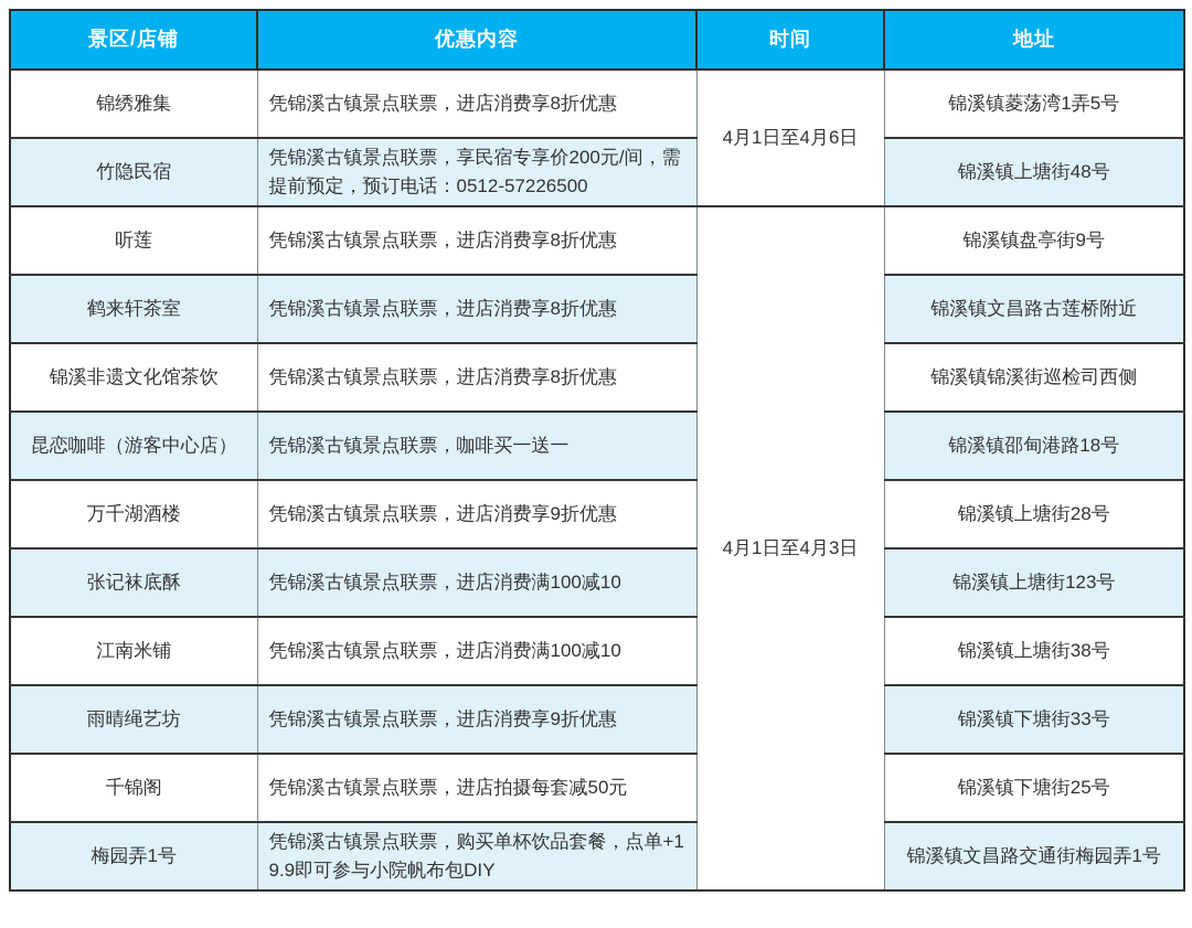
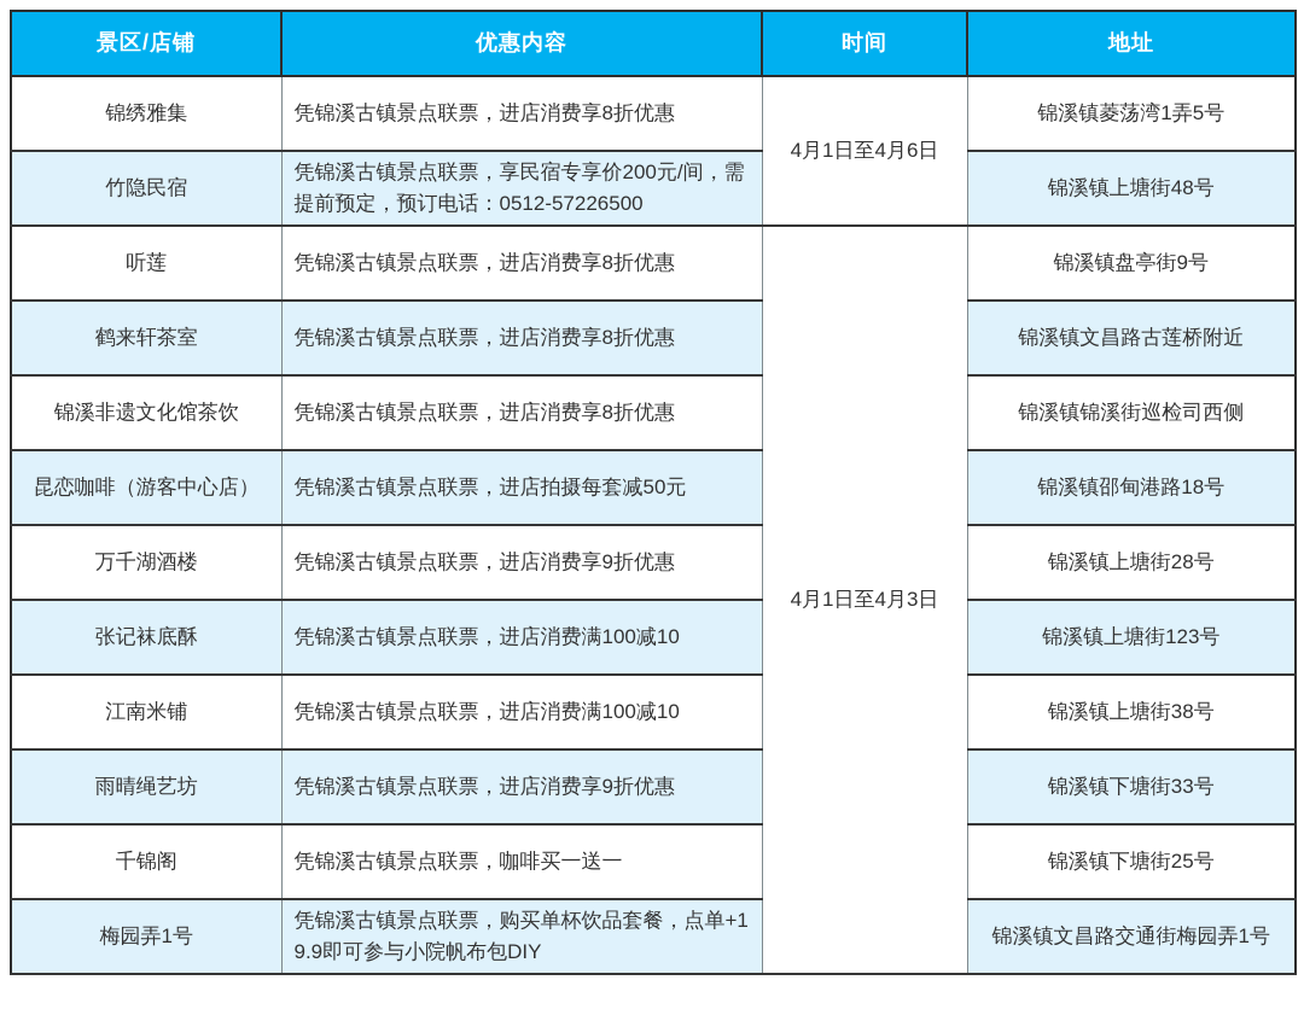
  景区/店铺	优惠内容	时间	地址
  锦绣雅集	凭锦溪古镇景点联票，进店消费享8折优惠	4月1日至4月6日	锦溪镇菱荡湾1弄5号
  竹隐民宿	凭锦溪古镇景点联票，享民宿专享价200元/间，需提前预定，预订电话：0512-57226500	锦溪镇上塘街48号
  听莲	凭锦溪古镇景点联票，进店消费享8折优惠	4月1日至4月3日	锦溪镇盘亭街9号
  鹤来轩茶室	凭锦溪古镇景点联票，进店消费享8折优惠	锦溪镇文昌路古莲桥附近
  锦溪非遗文化馆茶饮	凭锦溪古镇景点联票，进店消费享8折优惠	锦溪镇锦溪街巡检司西侧
- 昆恋咖啡（游客中心店）	凭锦溪古镇景点联票，咖啡买一送一	锦溪镇邵甸港路18号
+ 昆恋咖啡（游客中心店）	凭锦溪古镇景点联票，进店拍摄每套减50元	锦溪镇邵甸港路18号
  万千湖酒楼	凭锦溪古镇景点联票，进店消费享9折优惠	锦溪镇上塘街28号
  张记袜底酥	凭锦溪古镇景点联票，进店消费满100减10	锦溪镇上塘街123号
  江南米铺	凭锦溪古镇景点联票，进店消费满100减10	锦溪镇上塘街38号
  雨晴绳艺坊	凭锦溪古镇景点联票，进店消费享9折优惠	锦溪镇下塘街33号
- 千锦阁	凭锦溪古镇景点联票，进店拍摄每套减50元	锦溪镇下塘街25号
+ 千锦阁	凭锦溪古镇景点联票，咖啡买一送一	锦溪镇下塘街25号
  梅园弄1号	凭锦溪古镇景点联票，购买单杯饮品套餐，点单+19.9即可参与小院帆布包DIY	锦溪镇文昌路交通街梅园弄1号
